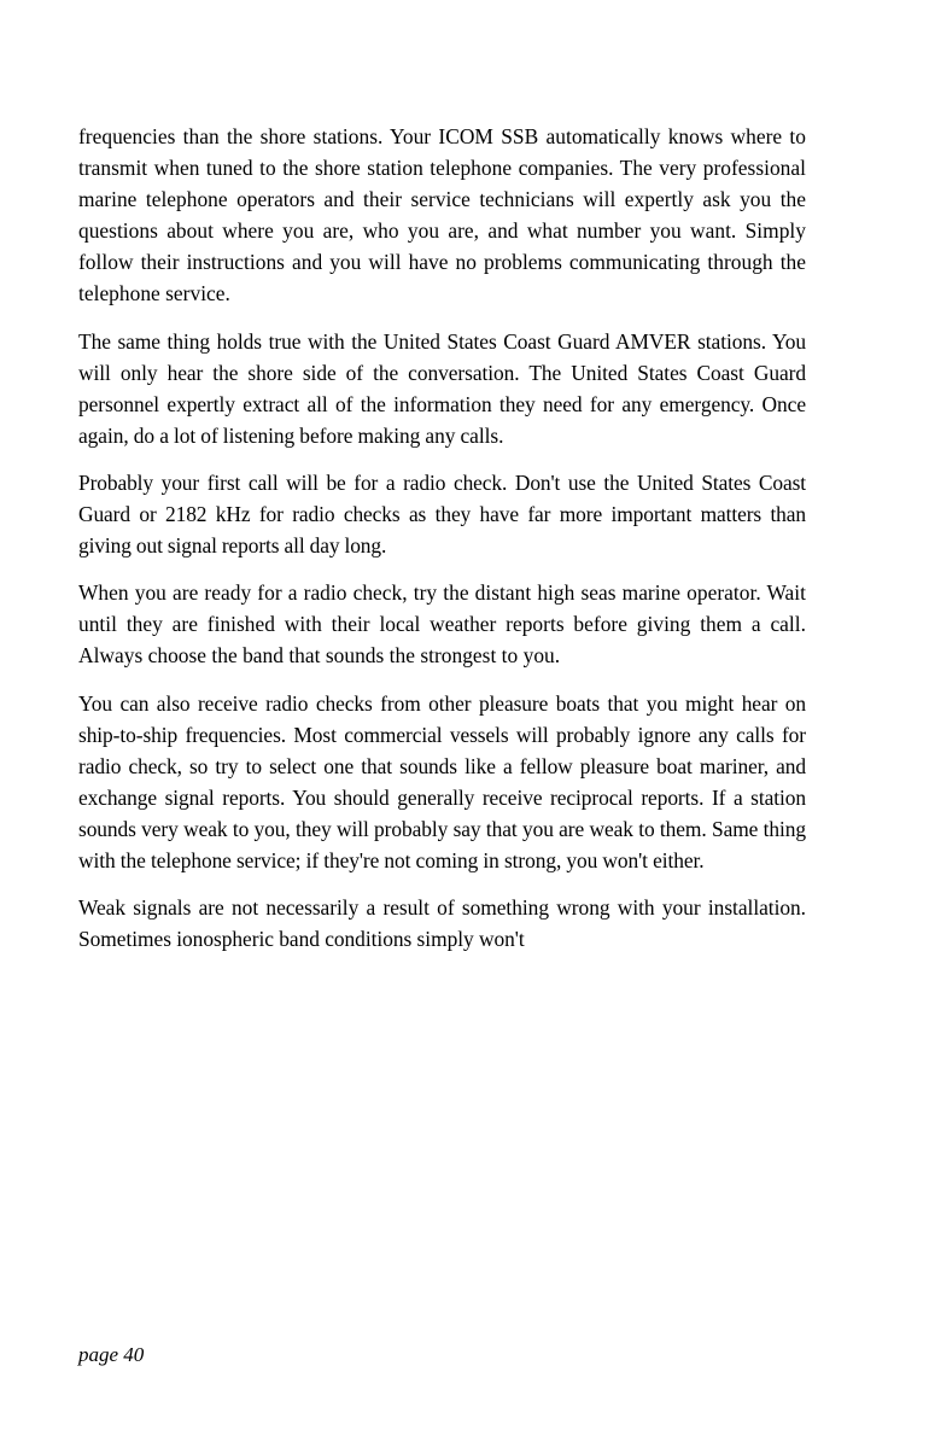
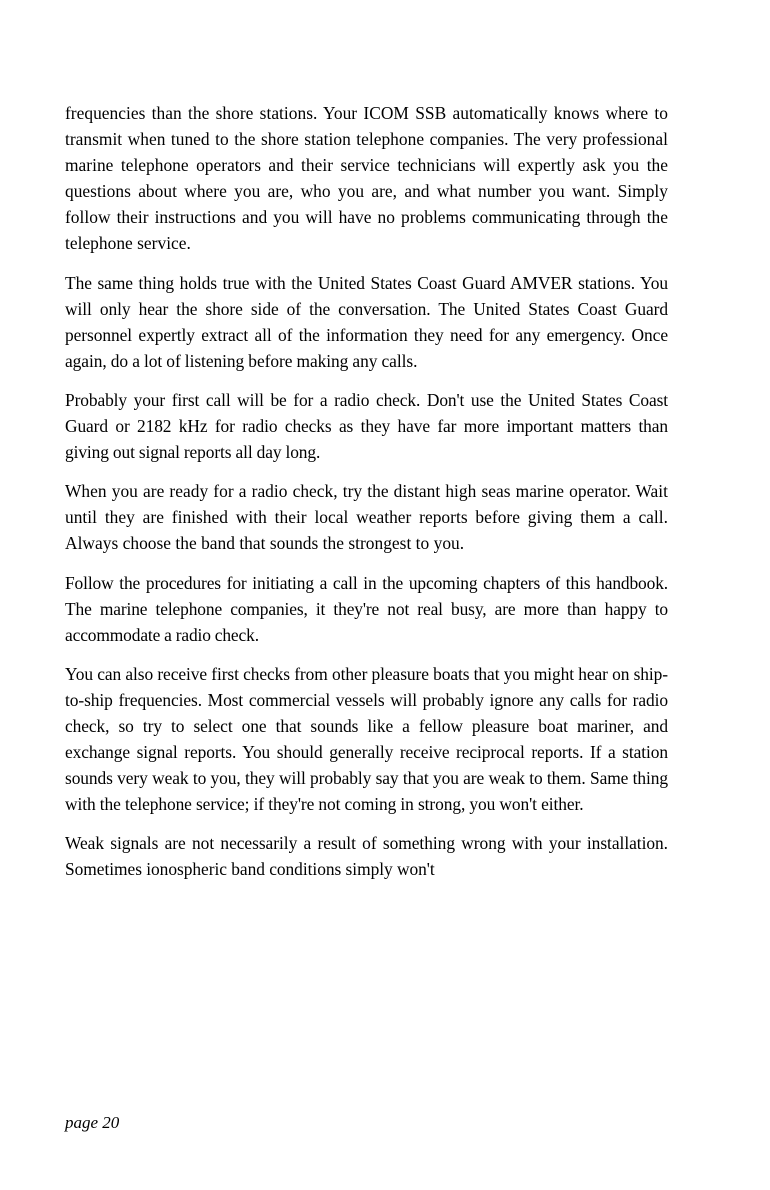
  frequencies than the shore stations. Your ICOM SSB automatically knows where to transmit when tuned to the shore station telephone companies. The very professional marine telephone operators and their service technicians will expertly ask you the questions about where you are, who you are, and what number you want. Simply follow their instructions and you will have no problems communicating through the telephone service.
  The same thing holds true with the United States Coast Guard AMVER stations. You will only hear the shore side of the conversation. The United States Coast Guard personnel expertly extract all of the information they need for any emergency. Once again, do a lot of listening before making any calls.
  Probably your first call will be for a radio check. Don't use the United States Coast Guard or 2182 kHz for radio checks as they have far more important matters than giving out signal reports all day long.
  When you are ready for a radio check, try the distant high seas marine operator. Wait until they are finished with their local weather reports before giving them a call. Always choose the band that sounds the strongest to you.
+ Follow the procedures for initiating a call in the upcoming chapters of this handbook. The marine telephone companies, it they're not real busy, are more than happy to accommodate a radio check.
- You can also receive radio checks from other pleasure boats that you might hear on ship-to-ship frequencies. Most commercial vessels will probably ignore any calls for radio check, so try to select one that sounds like a fellow pleasure boat mariner, and exchange signal reports. You should generally receive reciprocal reports. If a station sounds very weak to you, they will probably say that you are weak to them. Same thing with the telephone service; if they're not coming in strong, you won't either.
+ You can also receive first checks from other pleasure boats that you might hear on ship-to-ship frequencies. Most commercial vessels will probably ignore any calls for radio check, so try to select one that sounds like a fellow pleasure boat mariner, and exchange signal reports. You should generally receive reciprocal reports. If a station sounds very weak to you, they will probably say that you are weak to them. Same thing with the telephone service; if they're not coming in strong, you won't either.
  Weak signals are not necessarily a result of something wrong with your installation. Sometimes ionospheric band conditions simply won't
- page 40
+ page 20
